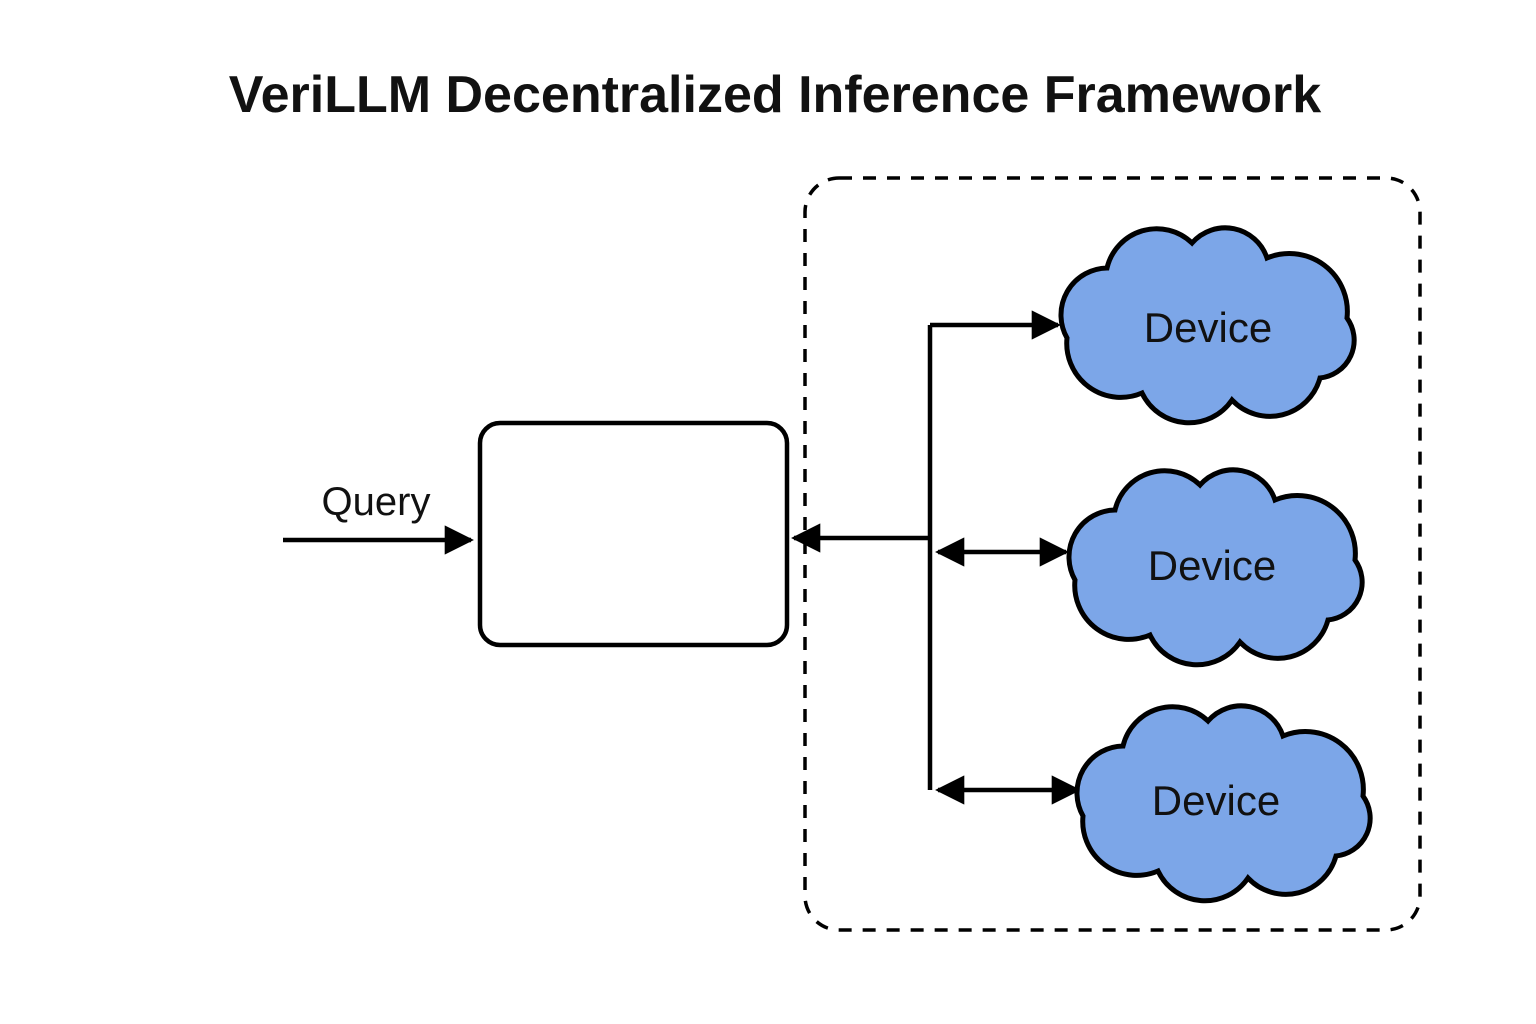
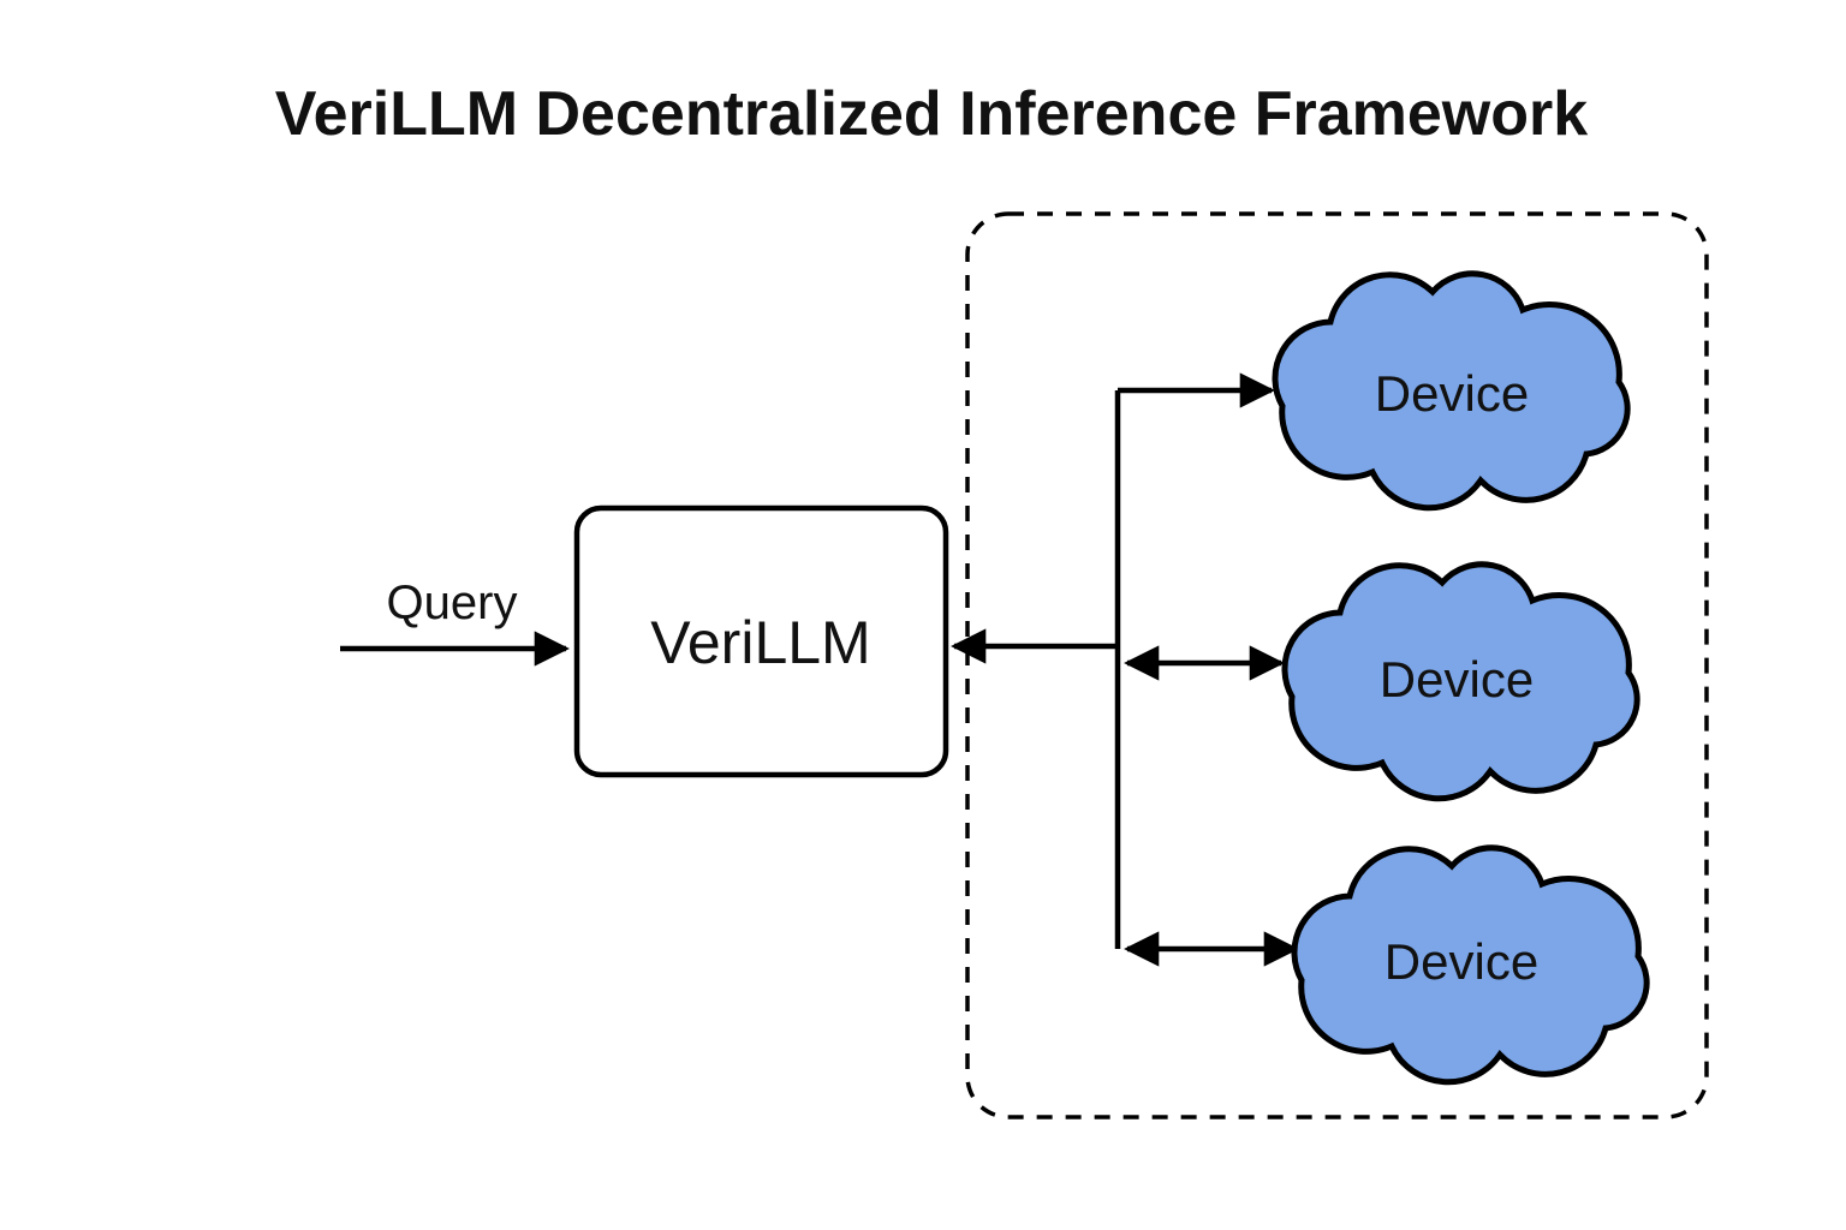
  VeriLLM Decentralized Inference Framework
  Query
+ VeriLLM
  Device
  Device
  Device
